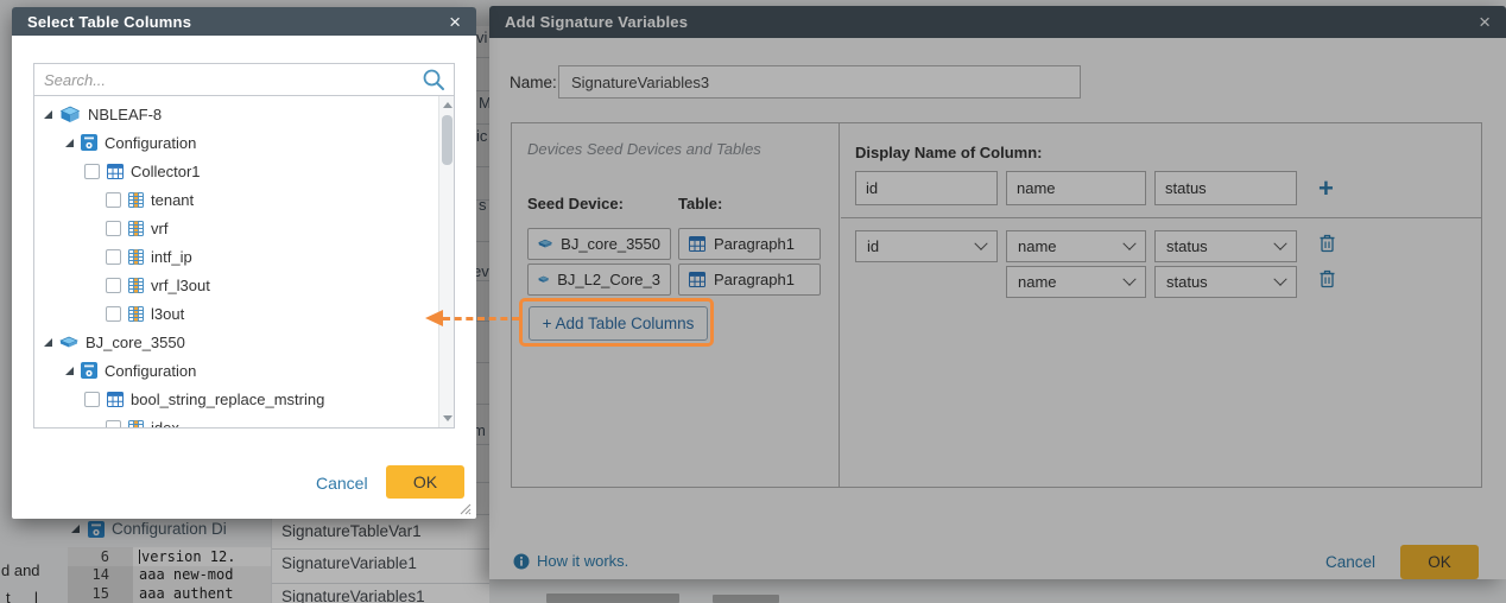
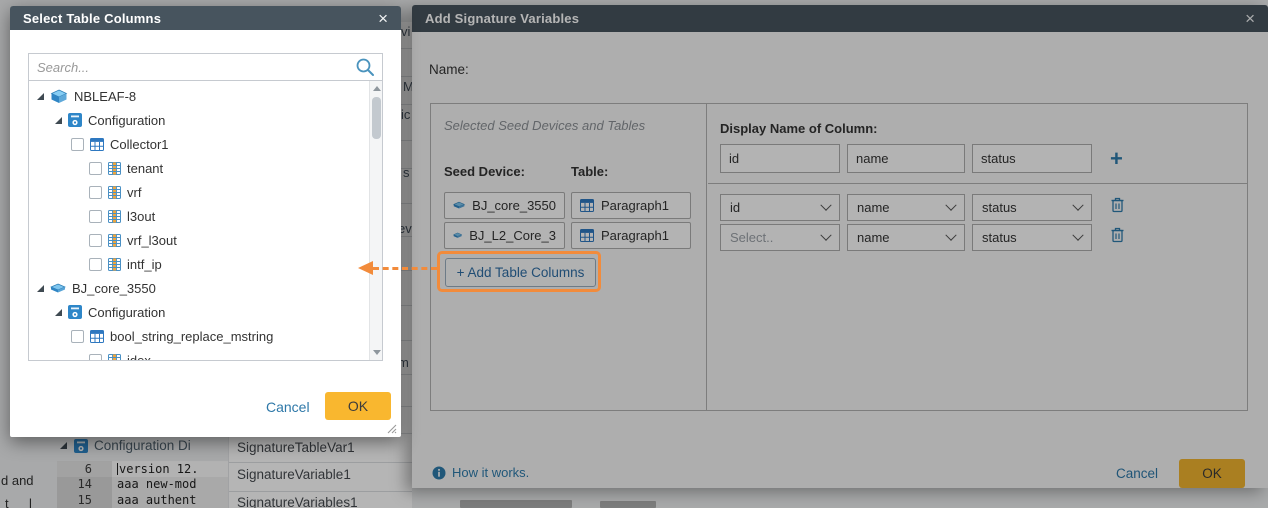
  d and
  t
  l
  Configuration Di
  vi
  M
  ic
  s
  ev
  m
  SignatureTableVar1
  SignatureVariable1
  SignatureVariables1
  6
  version 12.
  14
  aaa new-mod
  15
  aaa authent
  Add Signature Variables
  ×
  Name:
- SignatureVariables3
- Devices Seed Devices and Tables
+ Selected Seed Devices and Tables
  Seed Device:
  Table:
  BJ_core_3550
  Paragraph1
  BJ_L2_Core_3
  Paragraph1
  + Add Table Columns
  Display Name of Column:
  id
  name
  status
  +
  id
  name
  status
+ Select..
  name
  status
  How it works.
  Cancel
  OK
  Select Table Columns
  ×
  Search...
  NBLEAF-8
  Configuration
  Collector1
  tenant
  vrf
- intf_ip
+ l3out
  vrf_l3out
- l3out
+ intf_ip
  BJ_core_3550
  Configuration
  bool_string_replace_mstring
  Cancel
  OK
